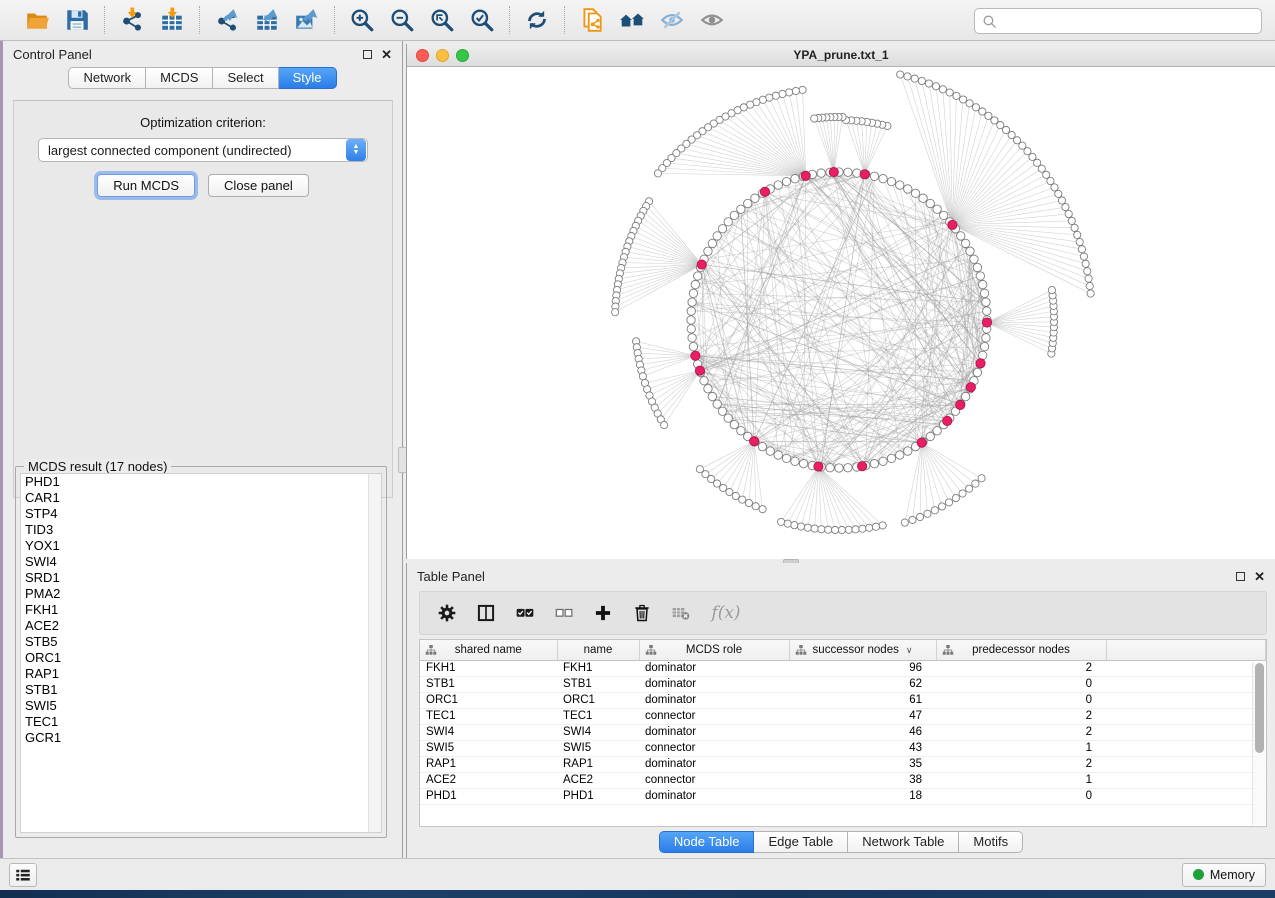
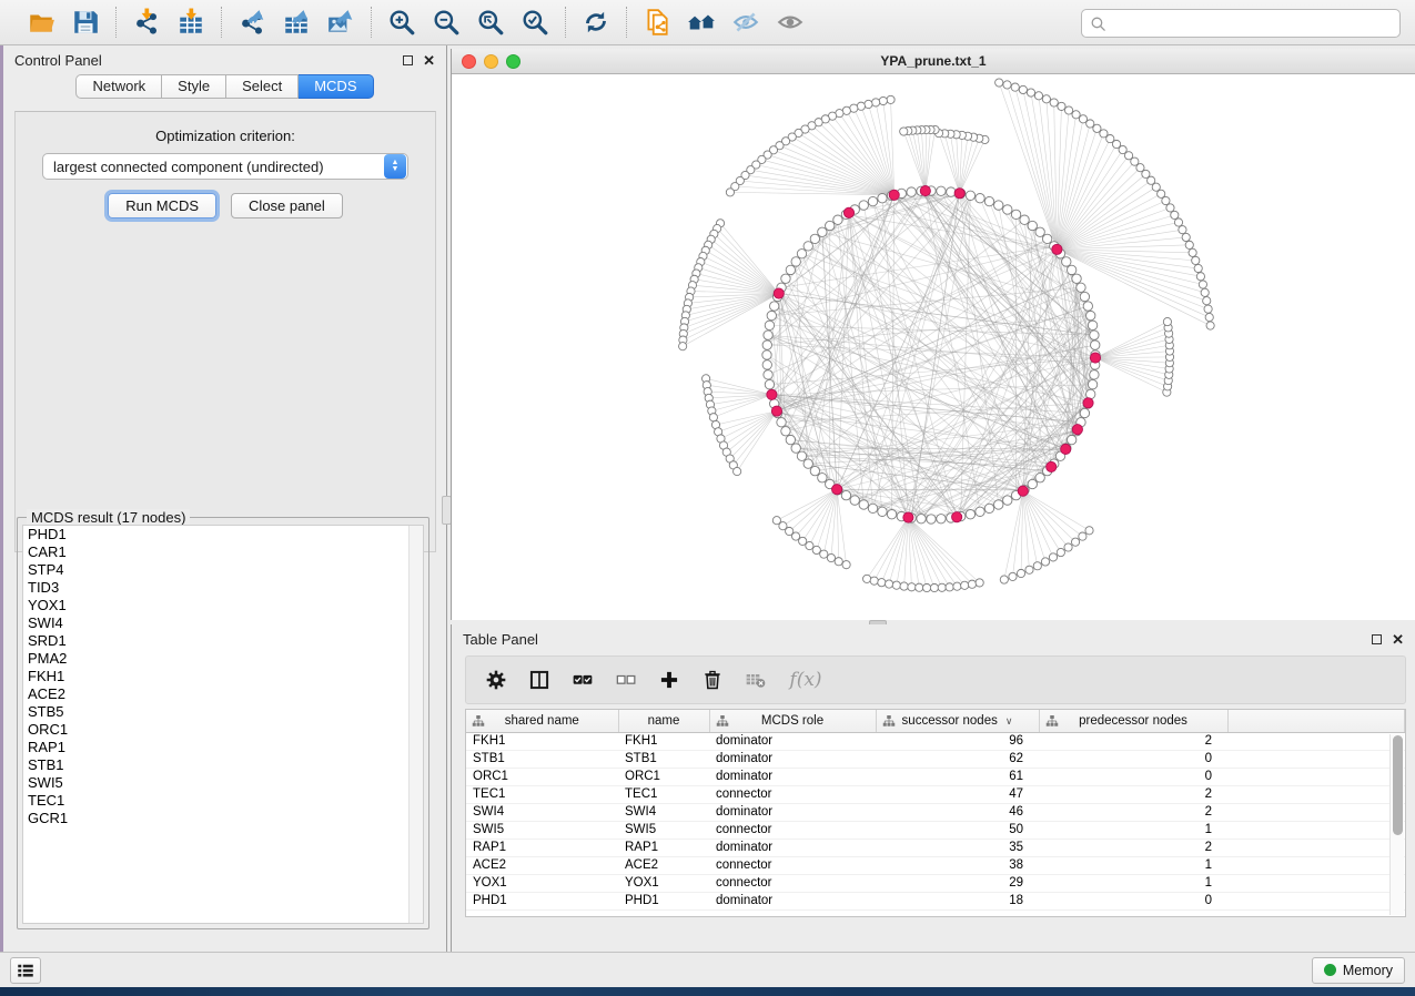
  Control Panel
  ✕
  Network
- MCDS
+ Style
  Select
- Style
+ MCDS
  Optimization criterion:
  largest connected component (undirected)
  Run MCDS
  Close panel
  MCDS result (17 nodes)
  PHD1
  CAR1
  STP4
  TID3
  YOX1
  SWI4
  SRD1
  PMA2
  FKH1
  ACE2
  STB5
  ORC1
  RAP1
  STB1
  SWI5
  TEC1
  GCR1
  YPA_prune.txt_1
  Table Panel
  ✕
  f(x)
  shared name	name	MCDS role	successor nodes ∨	predecessor nodes
  FKH1	FKH1	dominator	96	2
  STB1	STB1	dominator	62	0
  ORC1	ORC1	dominator	61	0
  TEC1	TEC1	connector	47	2
  SWI4	SWI4	dominator	46	2
- SWI5	SWI5	connector	43	1
+ SWI5	SWI5	connector	50	1
  RAP1	RAP1	dominator	35	2
  ACE2	ACE2	connector	38	1
+ YOX1	YOX1	connector	29	1
  PHD1	PHD1	dominator	18	0
- Node Table
- Edge Table
- Network Table
- Motifs
  Memory
